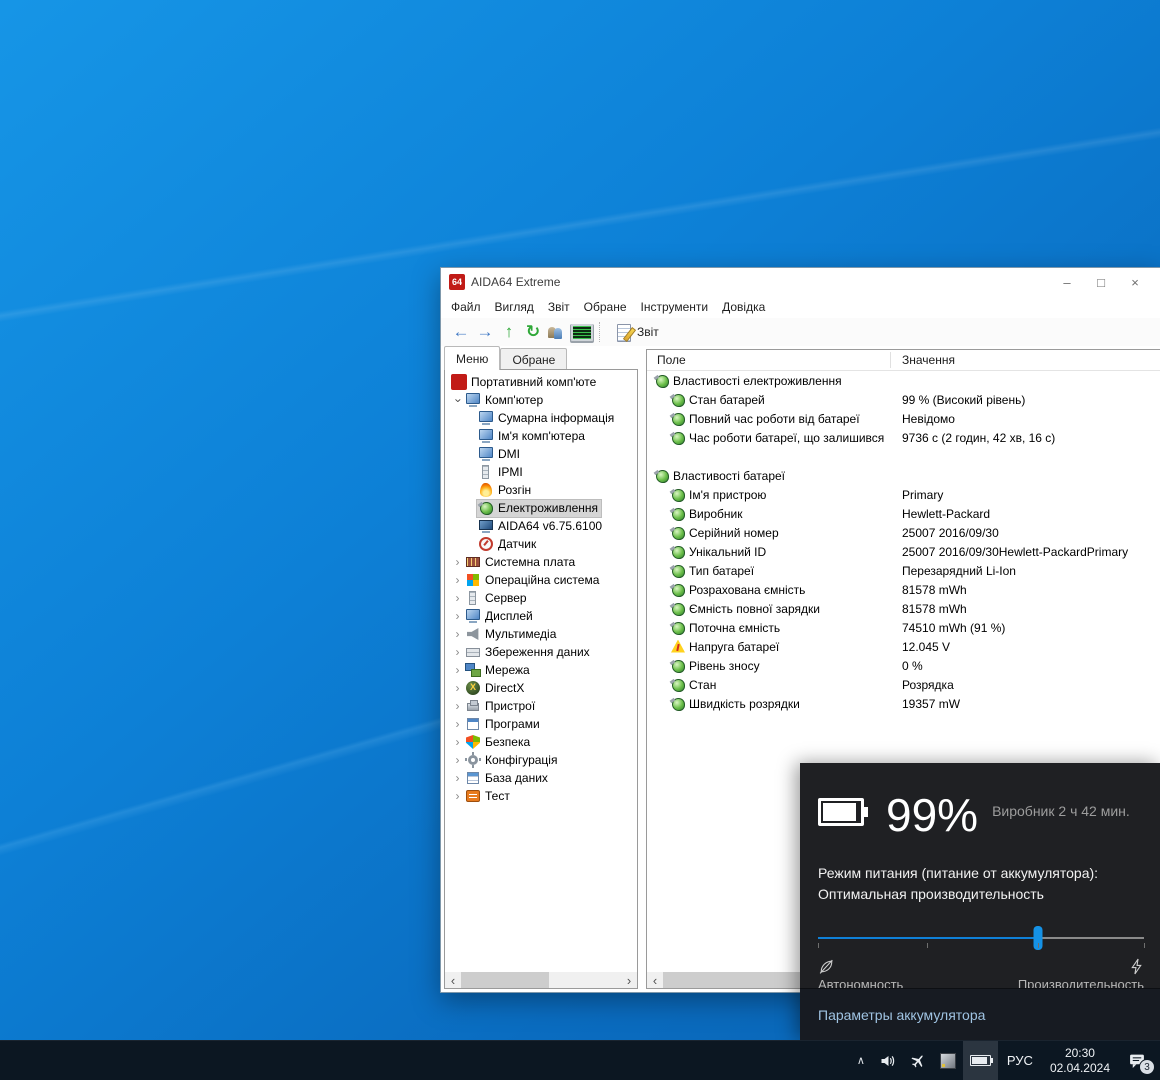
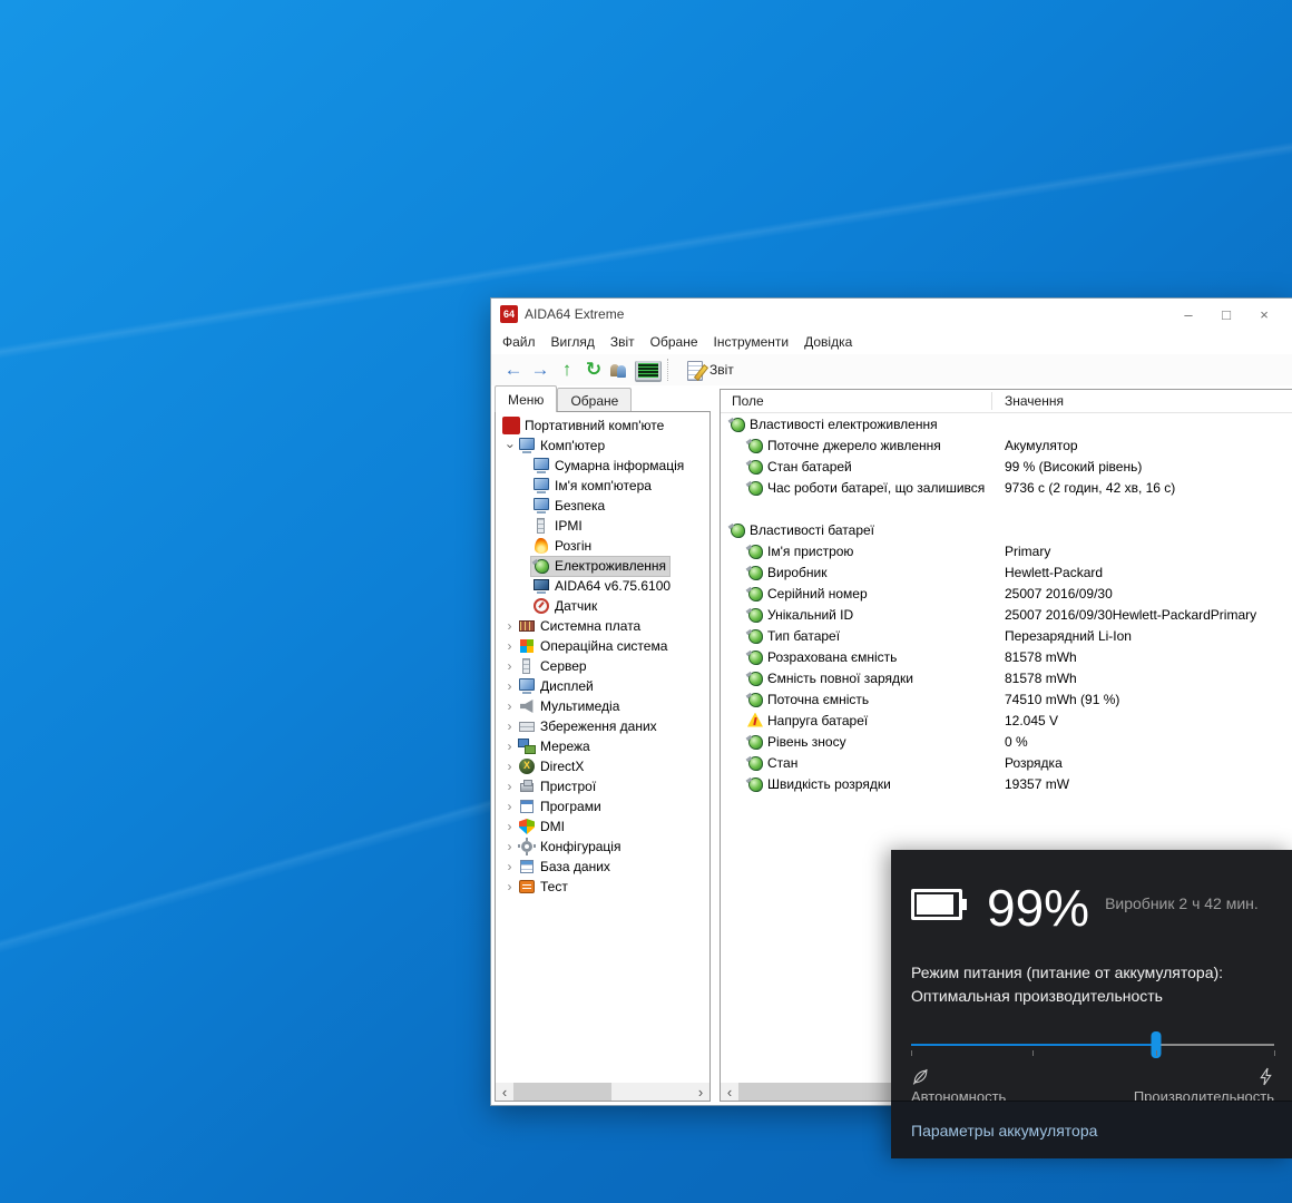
  64
  AIDA64 Extreme
  –
  □
  ×
  Файл
  Вигляд
  Звіт
  Обране
  Інструменти
  Довідка
  ←
  →
  ↑
  ↻
  Звіт
  Меню
  Обране
  Портативний комп'юте
  Комп'ютер
  Сумарна інформація
  Ім'я комп'ютера
- DMI
+ Безпека
  IPMI
  Розгін
  Електроживлення
  AIDA64 v6.75.6100
  Датчик
  Системна плата
  Операційна система
  Сервер
  Дисплей
  Мультимедіа
  Збереження даних
  Мережа
  DirectX
  Пристрої
  Програми
- Безпека
+ DMI
  Конфігурація
  База даних
  Тест
  ‹
  ›
  Поле
  Значення
  Властивості електроживлення
+ Поточне джерело живлення
+ Акумулятор
  Стан батарей
  99 % (Високий рівень)
- Повний час роботи від батареї
- Невідомо
  Час роботи батареї, що залишився
  9736 с (2 годин, 42 хв, 16 с)
  Властивості батареї
  Ім'я пристрою
  Primary
  Виробник
  Hewlett-Packard
  Серійний номер
  25007 2016/09/30
  Унікальний ID
  25007 2016/09/30Hewlett-PackardPrimary
  Тип батареї
  Перезарядний Li-Ion
  Розрахована ємність
  81578 mWh
  Ємність повної зарядки
  81578 mWh
  Поточна ємність
  74510 mWh (91 %)
  Напруга батареї
  12.045 V
  Рівень зносу
  0 %
  Стан
  Розрядка
  Швидкість розрядки
  19357 mW
  ‹
  99%
  Виробник 2 ч 42 мин.
  Режим питания (питание от аккумулятора):
  Оптимальная производительность
  Автономность
  Производительность
  Параметры аккумулятора
- ∧
- РУС
- 20:30
- 02.04.2024
- 3
